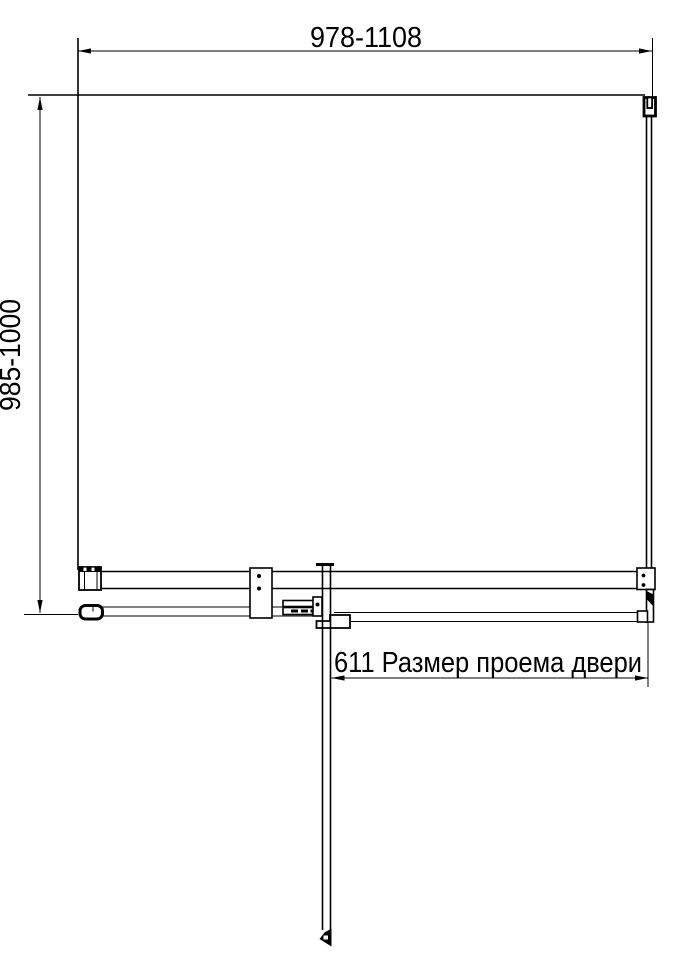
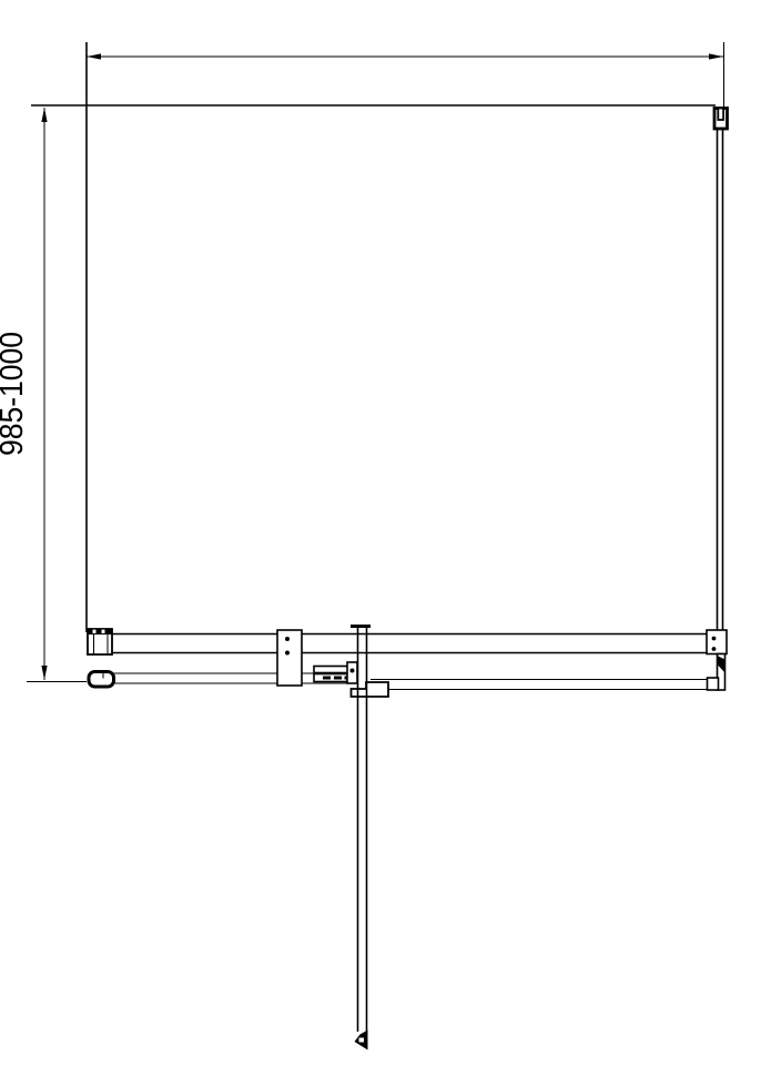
- 978-1108
- 611 Размер проема двери
